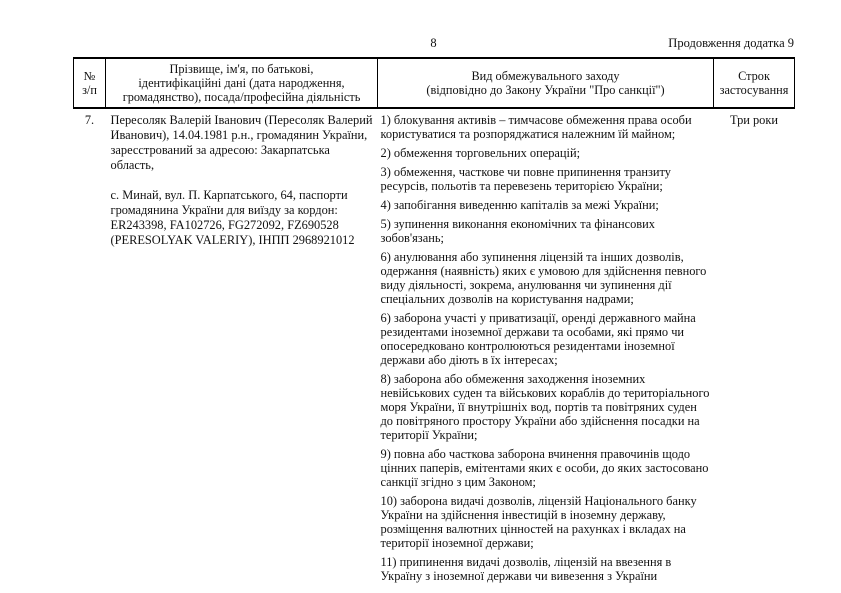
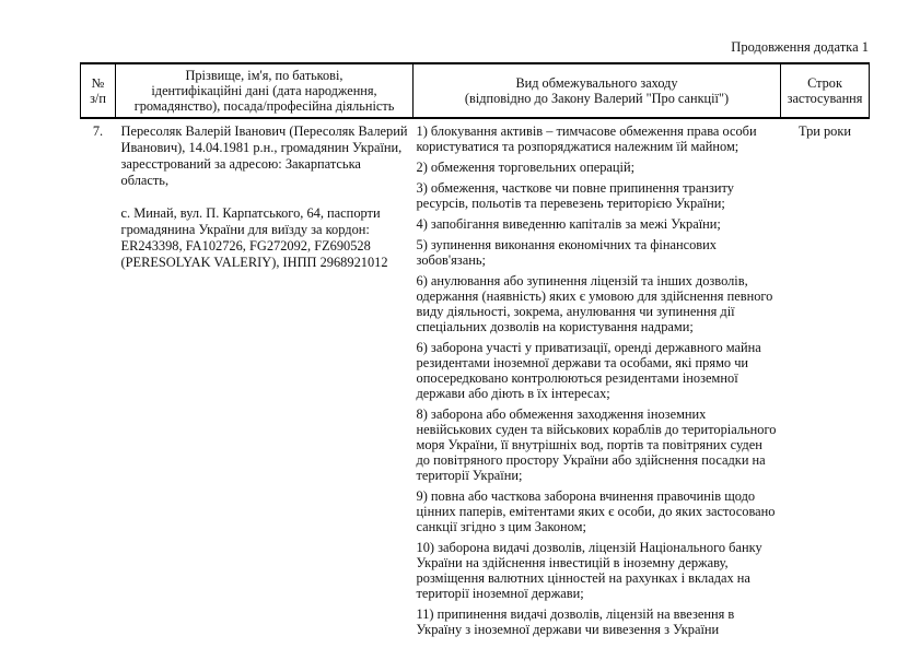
- 8
- Продовження додатка 9
+ Продовження додатка 1
- № з/п	Прізвище, ім'я, по батькові, ідентифікаційні дані (дата народження, громадянство), посада/професійна діяльність	Вид обмежувального заходу (відповідно до Закону України "Про санкції")	Строк застосування
+ № з/п	Прізвище, ім'я, по батькові, ідентифікаційні дані (дата народження, громадянство), посада/професійна діяльність	Вид обмежувального заходу (відповідно до Закону Валерий "Про санкції")	Строк застосування
  7.	Пересоляк Валерій Іванович (Пересоляк Валерий Иванович), 14.04.1981 р.н., громадянин України, заресстрований за адресою: Закарпатська область, с. Минай, вул. П. Карпатського, 64, паспорти громадянина України для виїзду за кордон: ER243398, FA102726, FG272092, FZ690528 (PERESOLYAK VALERIY), ІНПП 2968921012	1) блокування активів – тимчасове обмеження права особи користуватися та розпоряджатися належним їй майном;2) обмеження торговельних операцій;3) обмеження, часткове чи повне припинення транзиту ресурсів, польотів та перевезень територією України;4) запобігання виведенню капіталів за межі України;5) зупинення виконання економічних та фінансових зобов'язань;6) анулювання або зупинення ліцензій та інших дозволів, одержання (наявність) яких є умовою для здійснення певного виду діяльності, зокрема, анулювання чи зупинення дії спеціальних дозволів на користування надрами;6) заборона участі у приватизації, оренді державного майна резидентами іноземної держави та особами, які прямо чи опосередковано контролюються резидентами іноземної держави або діють в їх інтересах;8) заборона або обмеження заходження іноземних невійськових суден та військових кораблів до територіального моря України, її внутрішніх вод, портів та повітряних суден до повітряного простору України або здійснення посадки на території України;9) повна або часткова заборона вчинення правочинів щодо цінних паперів, емітентами яких є особи, до яких застосовано санкції згідно з цим Законом;10) заборона видачі дозволів, ліцензій Національного банку України на здійснення інвестицій в іноземну державу, розміщення валютних цінностей на рахунках і вкладах на території іноземної держави;11) припинення видачі дозволів, ліцензій на ввезення в Україну з іноземної держави чи вивезення з України	Три роки
